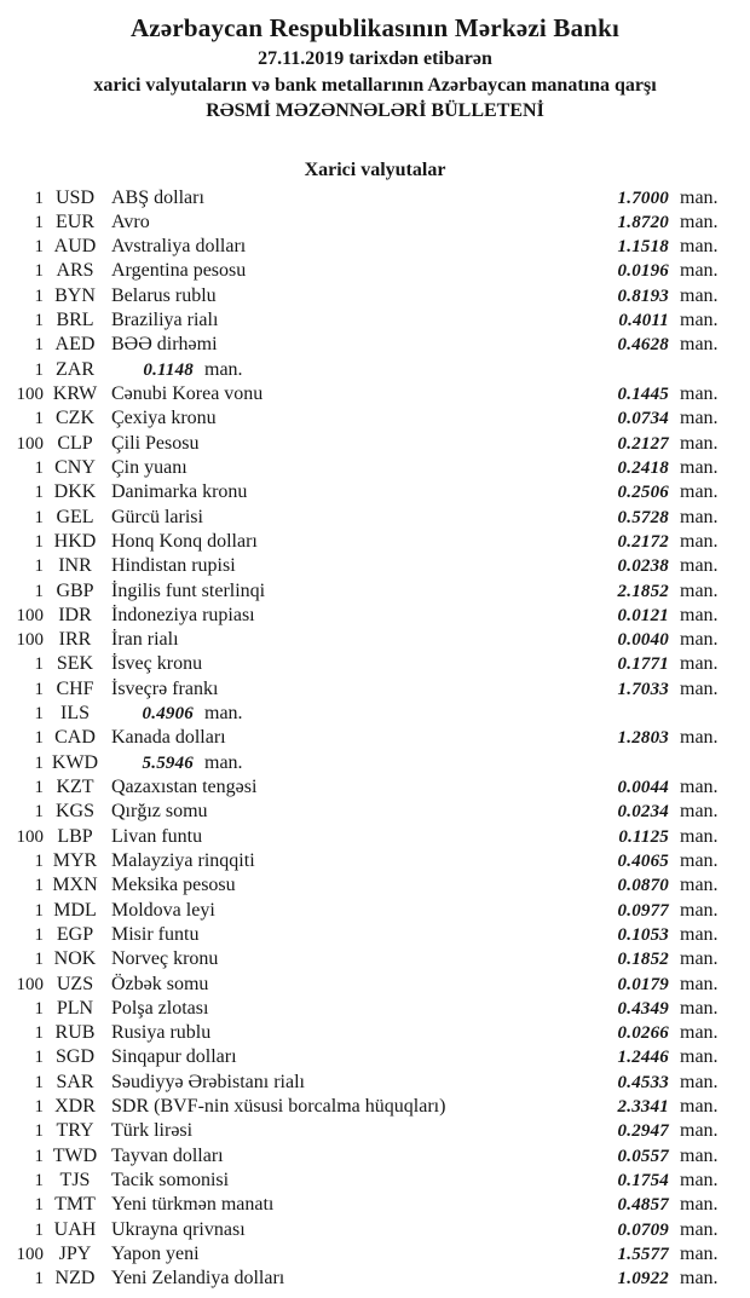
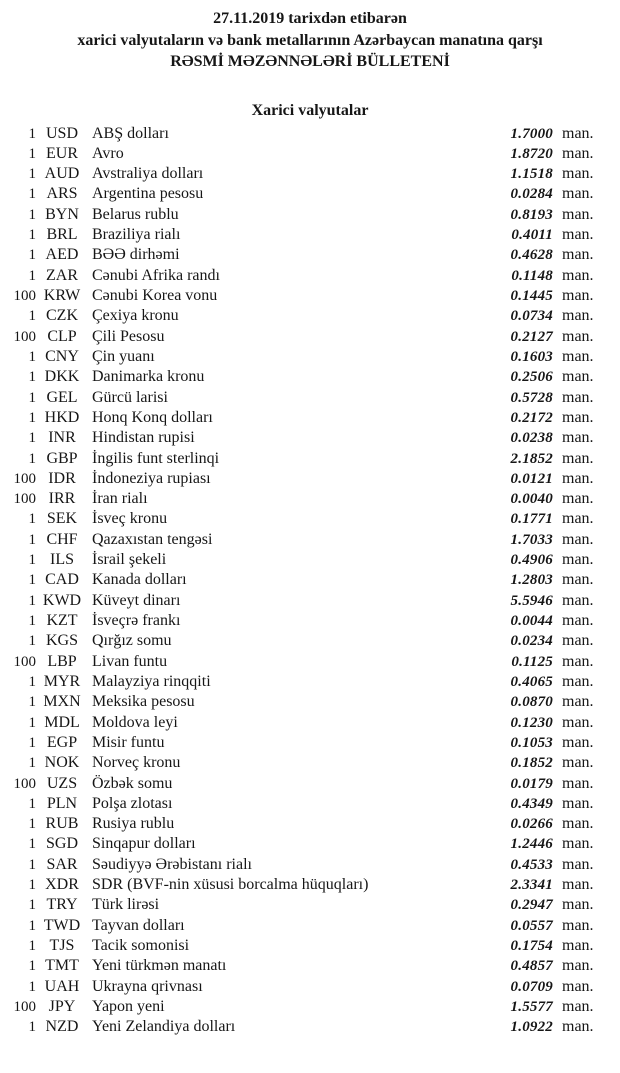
- Azərbaycan Respublikasının Mərkəzi Bankı
  27.11.2019 tarixdən etibarən
  xarici valyutaların və bank metallarının Azərbaycan manatına qarşı
  RƏSMİ MƏZƏNNƏLƏRİ BÜLLETENİ
  Xarici valyutalar
  1
  USD
  ABŞ dolları
  1.7000
  man.
  1
  EUR
  Avro
  1.8720
  man.
  1
  AUD
  Avstraliya dolları
  1.1518
  man.
  1
  ARS
  Argentina pesosu
- 0.0196
+ 0.0284
  man.
  1
  BYN
  Belarus rublu
  0.8193
  man.
  1
  BRL
  Braziliya rialı
  0.4011
  man.
  1
  AED
  BƏƏ dirhəmi
  0.4628
  man.
  1
  ZAR
+ Cənubi Afrika randı
  0.1148
  man.
  100
  KRW
  Cənubi Korea vonu
  0.1445
  man.
  1
  CZK
  Çexiya kronu
  0.0734
  man.
  100
  CLP
  Çili Pesosu
  0.2127
  man.
  1
  CNY
  Çin yuanı
- 0.2418
+ 0.1603
  man.
  1
  DKK
  Danimarka kronu
  0.2506
  man.
  1
  GEL
  Gürcü larisi
  0.5728
  man.
  1
  HKD
  Honq Konq dolları
  0.2172
  man.
  1
  INR
  Hindistan rupisi
  0.0238
  man.
  1
  GBP
  İngilis funt sterlinqi
  2.1852
  man.
  100
  IDR
  İndoneziya rupiası
  0.0121
  man.
  100
  IRR
  İran rialı
  0.0040
  man.
  1
  SEK
  İsveç kronu
  0.1771
  man.
  1
  CHF
- İsveçrə frankı
+ Qazaxıstan tengəsi
  1.7033
  man.
  1
  ILS
+ İsrail şekeli
  0.4906
  man.
  1
  CAD
  Kanada dolları
  1.2803
  man.
  1
  KWD
+ Küveyt dinarı
  5.5946
  man.
  1
  KZT
- Qazaxıstan tengəsi
+ İsveçrə frankı
  0.0044
  man.
  1
  KGS
  Qırğız somu
  0.0234
  man.
  100
  LBP
  Livan funtu
  0.1125
  man.
  1
  MYR
  Malayziya rinqqiti
  0.4065
  man.
  1
  MXN
  Meksika pesosu
  0.0870
  man.
  1
  MDL
  Moldova leyi
- 0.0977
+ 0.1230
  man.
  1
  EGP
  Misir funtu
  0.1053
  man.
  1
  NOK
  Norveç kronu
  0.1852
  man.
  100
  UZS
  Özbək somu
  0.0179
  man.
  1
  PLN
  Polşa zlotası
  0.4349
  man.
  1
  RUB
  Rusiya rublu
  0.0266
  man.
  1
  SGD
  Sinqapur dolları
  1.2446
  man.
  1
  SAR
  Səudiyyə Ərəbistanı rialı
  0.4533
  man.
  1
  XDR
  SDR (BVF-nin xüsusi borcalma hüquqları)
  2.3341
  man.
  1
  TRY
  Türk lirəsi
  0.2947
  man.
  1
  TWD
  Tayvan dolları
  0.0557
  man.
  1
  TJS
  Tacik somonisi
  0.1754
  man.
  1
  TMT
  Yeni türkmən manatı
  0.4857
  man.
  1
  UAH
  Ukrayna qrivnası
  0.0709
  man.
  100
  JPY
  Yapon yeni
  1.5577
  man.
  1
  NZD
  Yeni Zelandiya dolları
  1.0922
  man.
